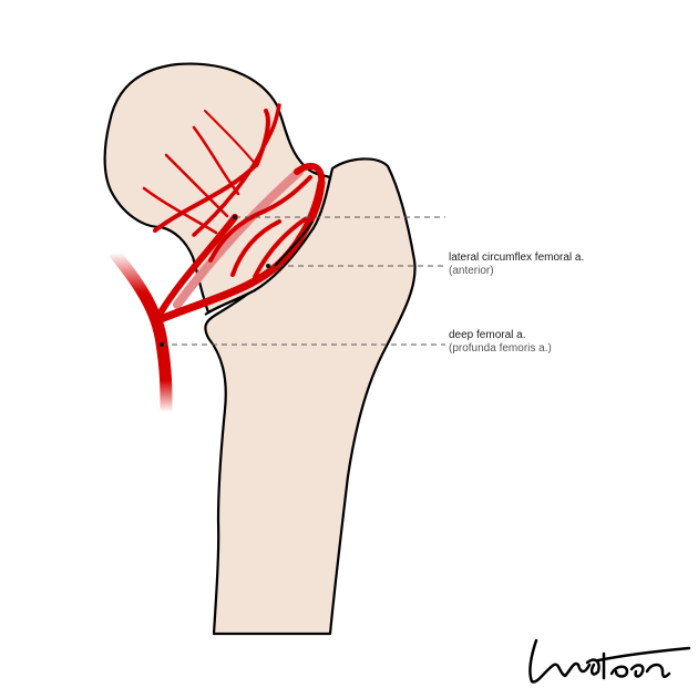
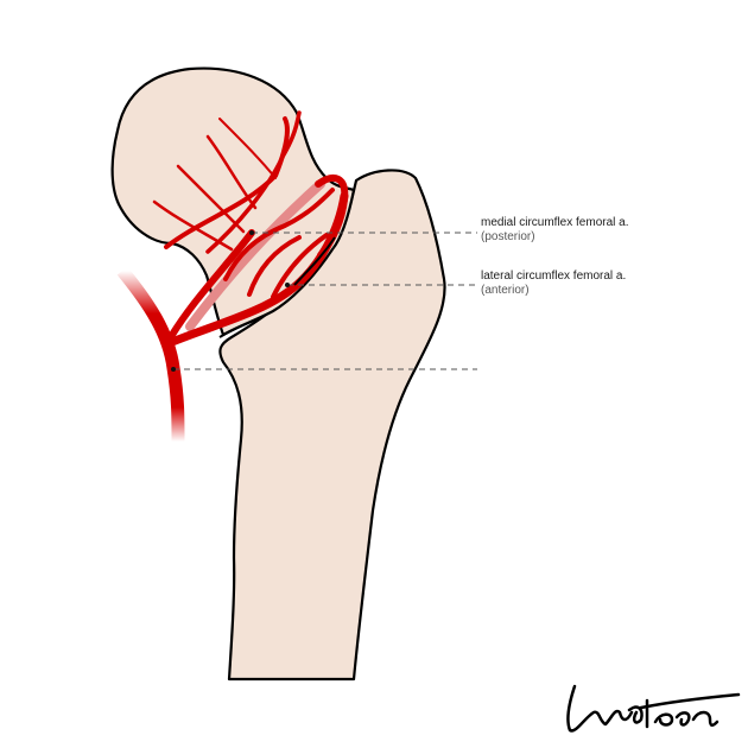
+ medial circumflex femoral a.
+ (posterior)
  lateral circumflex femoral a.
  (anterior)
- deep femoral a.
- (profunda femoris a.)
